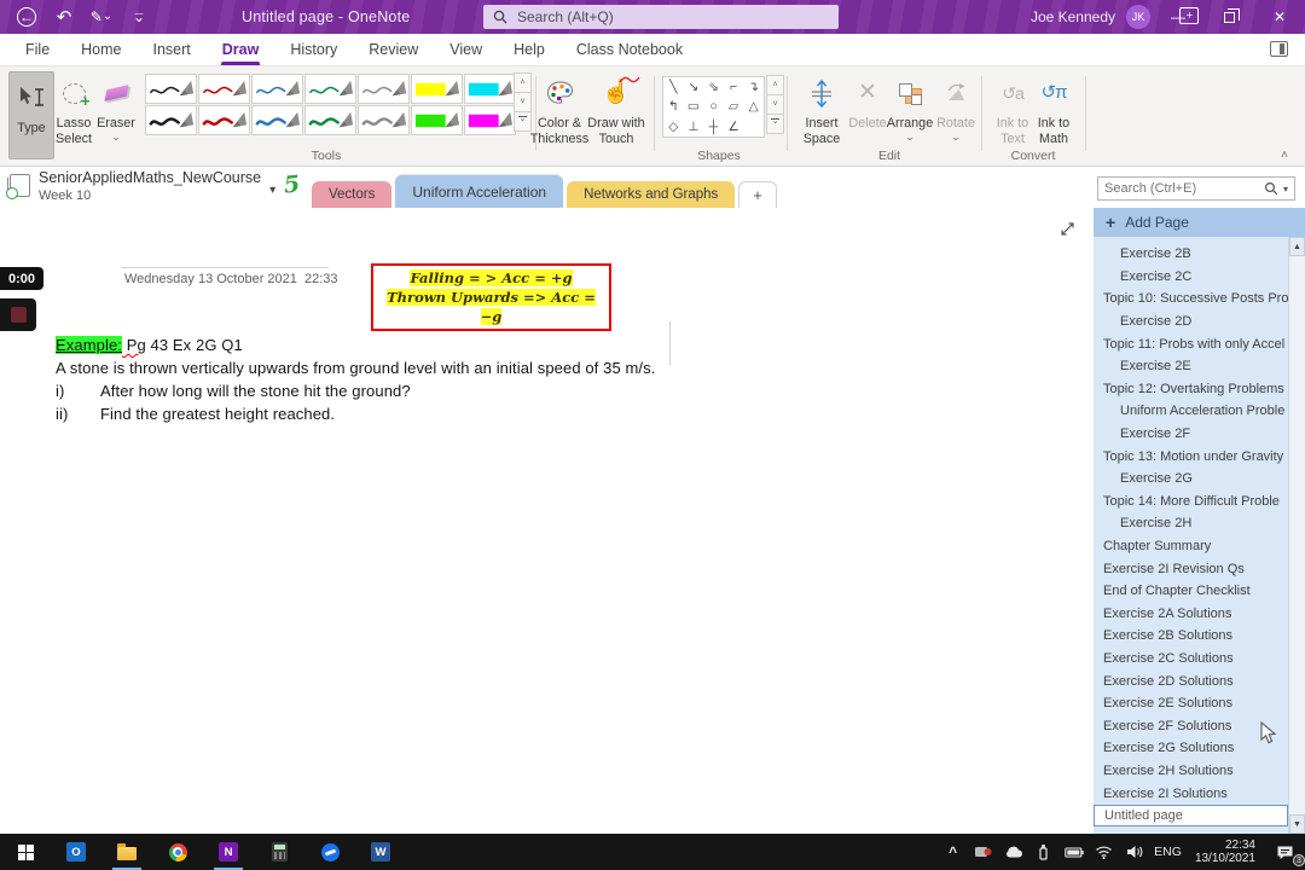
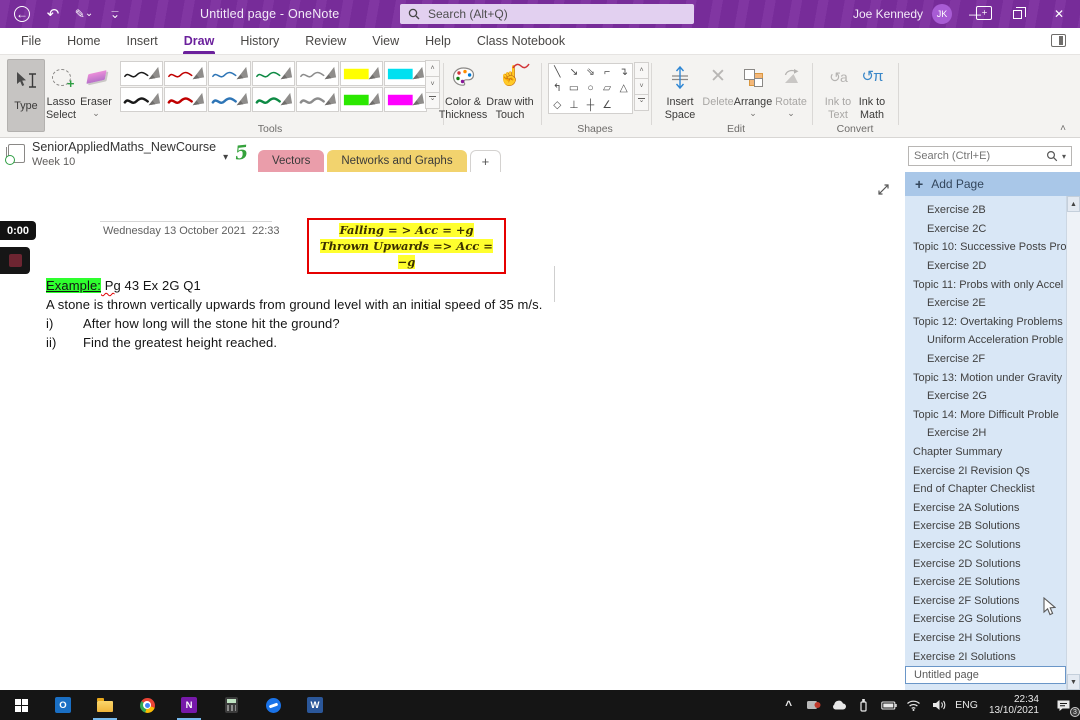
  Untitled page - OneNote
  Search (Alt+Q)
  Joe Kennedy
  JK
  —
  ✕
  File
  Home
  Insert
  Draw
  History
  Review
  View
  Help
  Class Notebook
  Type
  Lasso Select
  Eraser
  Color & Thickness
  Draw with Touch
  ╲
  ↘
  ⇘
  ⌐
  ↴
  ↰
  ▭
  ○
  ▱
  △
  ◇
  ⊥
  ┼
  ∠
  Insert Space
  ✕
  Delete
  Arrange
  Rotate
  Ink to Text
  Ink to Math
  Tools
  Shapes
  Edit
  Convert
  SeniorAppliedMaths_NewCourse
  Week 10
  Vectors
- Uniform Acceleration
  Networks and Graphs
  +
  Search (Ctrl+E)
  0:00
  Wednesday 13 October 2021
  22:33
  Falling = > Acc = +g
  Thrown Upwards => Acc = −g
  Example: Pg 43 Ex 2G Q1
  A stone is thrown vertically upwards from ground level with an initial speed of 35 m/s.
  i)
  After how long will the stone hit the ground?
  ii)
  Find the greatest height reached.
  Add Page
  Exercise 2B
  Exercise 2C
  Topic 10: Successive Posts Pro
  Exercise 2D
  Topic 11: Probs with only Accel
  Exercise 2E
  Topic 12: Overtaking Problems
  Uniform Acceleration Proble
  Exercise 2F
  Topic 13: Motion under Gravity
  Exercise 2G
  Topic 14: More Difficult Proble
  Exercise 2H
  Chapter Summary
  Exercise 2I Revision Qs
  End of Chapter Checklist
  Exercise 2A Solutions
  Exercise 2B Solutions
  Exercise 2C Solutions
  Exercise 2D Solutions
  Exercise 2E Solutions
  Exercise 2F Solutions
  Exercise 2G Solutions
  Exercise 2H Solutions
  Exercise 2I Solutions
  Untitled page
  O
  N
  W
  ENG
  22:34
  13/10/2021
